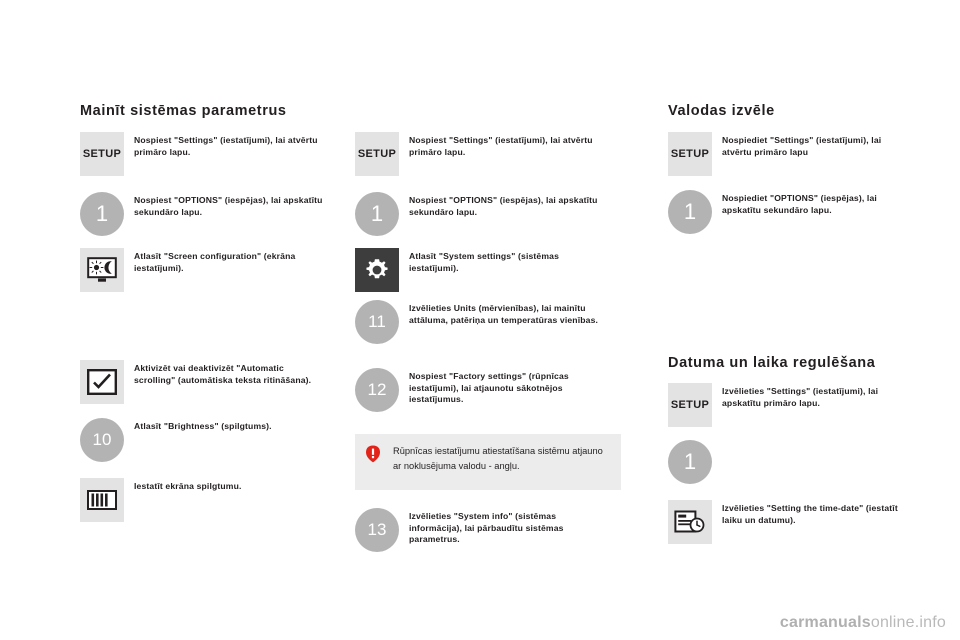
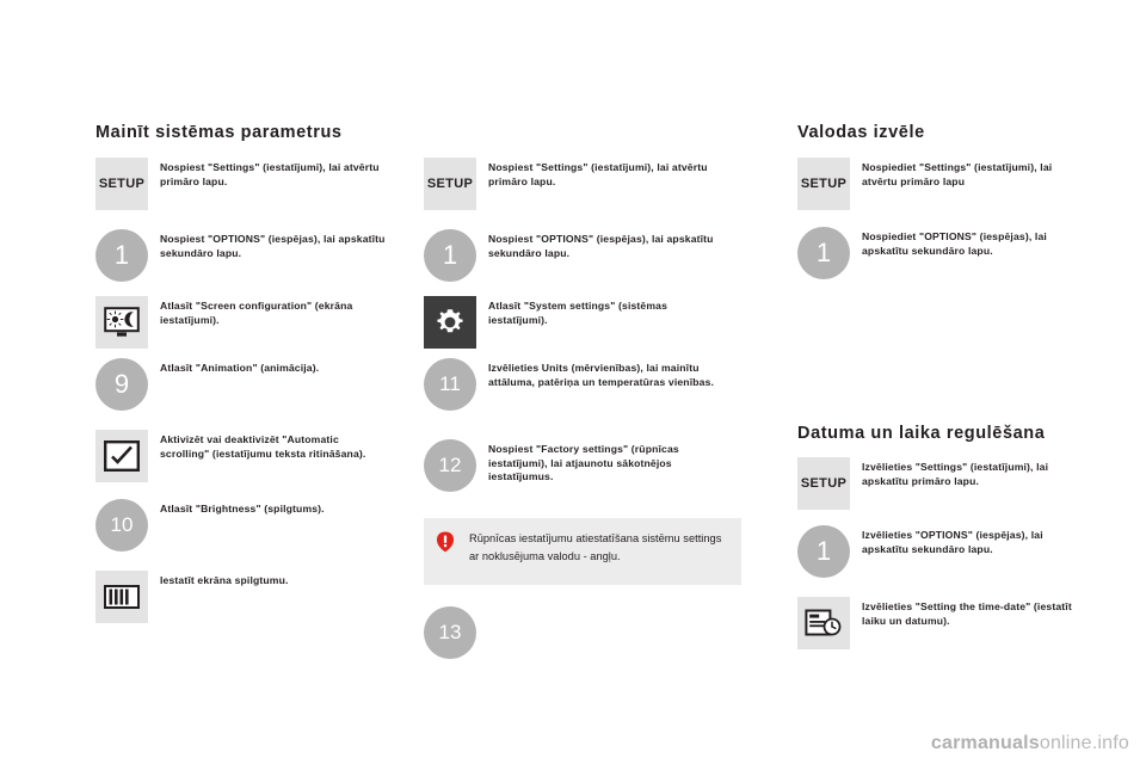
  Mainīt sistēmas parametrus
  SETUP
  Nospiest "Settings" (iestatījumi), lai atvērtu primāro lapu.
  1
  Nospiest "OPTIONS" (iespējas), lai apskatītu sekundāro lapu.
  Atlasīt "Screen configuration" (ekrāna iestatījumi).
+ 9
+ Atlasīt "Animation" (animācija).
- Aktivizēt vai deaktivizēt "Automatic scrolling" (automātiska teksta ritināšana).
+ Aktivizēt vai deaktivizēt "Automatic scrolling" (iestatījumu teksta ritināšana).
  10
  Atlasīt "Brightness" (spilgtums).
  Iestatīt ekrāna spilgtumu.
  SETUP
  Nospiest "Settings" (iestatījumi), lai atvērtu primāro lapu.
  1
  Nospiest "OPTIONS" (iespējas), lai apskatītu sekundāro lapu.
  Atlasīt "System settings" (sistēmas iestatījumi).
  11
  Izvēlieties Units (mērvienības), lai mainītu attāluma, patēriņa un temperatūras vienības.
  12
  Nospiest "Factory settings" (rūpnīcas iestatījumi), lai atjaunotu sākotnējos iestatījumus.
- Rūpnīcas iestatījumu atiestatīšana sistēmu atjauno ar noklusējuma valodu - angļu.
+ Rūpnīcas iestatījumu atiestatīšana sistēmu settings ar noklusējuma valodu - angļu.
  13
- Izvēlieties "System info" (sistēmas informācija), lai pārbaudītu sistēmas parametrus.
  Valodas izvēle
  SETUP
  Nospiediet "Settings" (iestatījumi), lai atvērtu primāro lapu
  1
  Nospiediet "OPTIONS" (iespējas), lai apskatītu sekundāro lapu.
  Datuma un laika regulēšana
  SETUP
  Izvēlieties "Settings" (iestatījumi), lai apskatītu primāro lapu.
  1
+ Izvēlieties "OPTIONS" (iespējas), lai apskatītu sekundāro lapu.
  Izvēlieties "Setting the time-date" (iestatīt laiku un datumu).
  carmanualsonline.info
